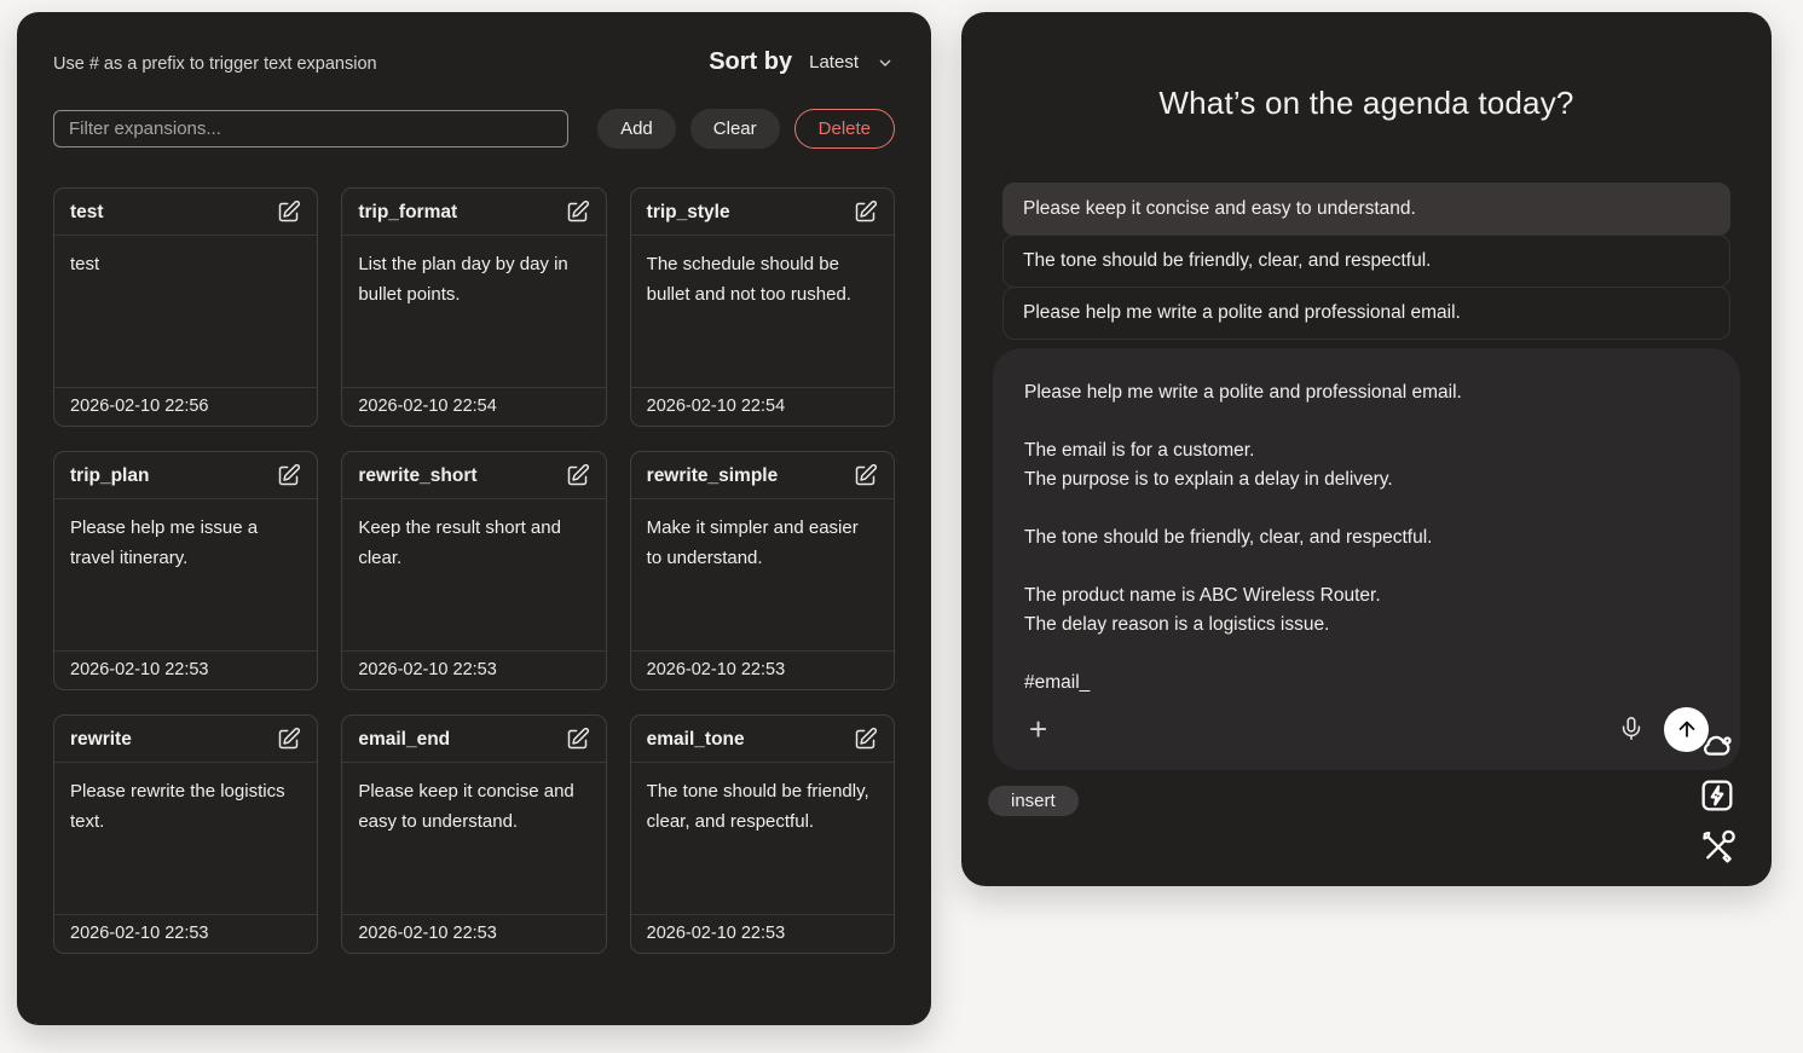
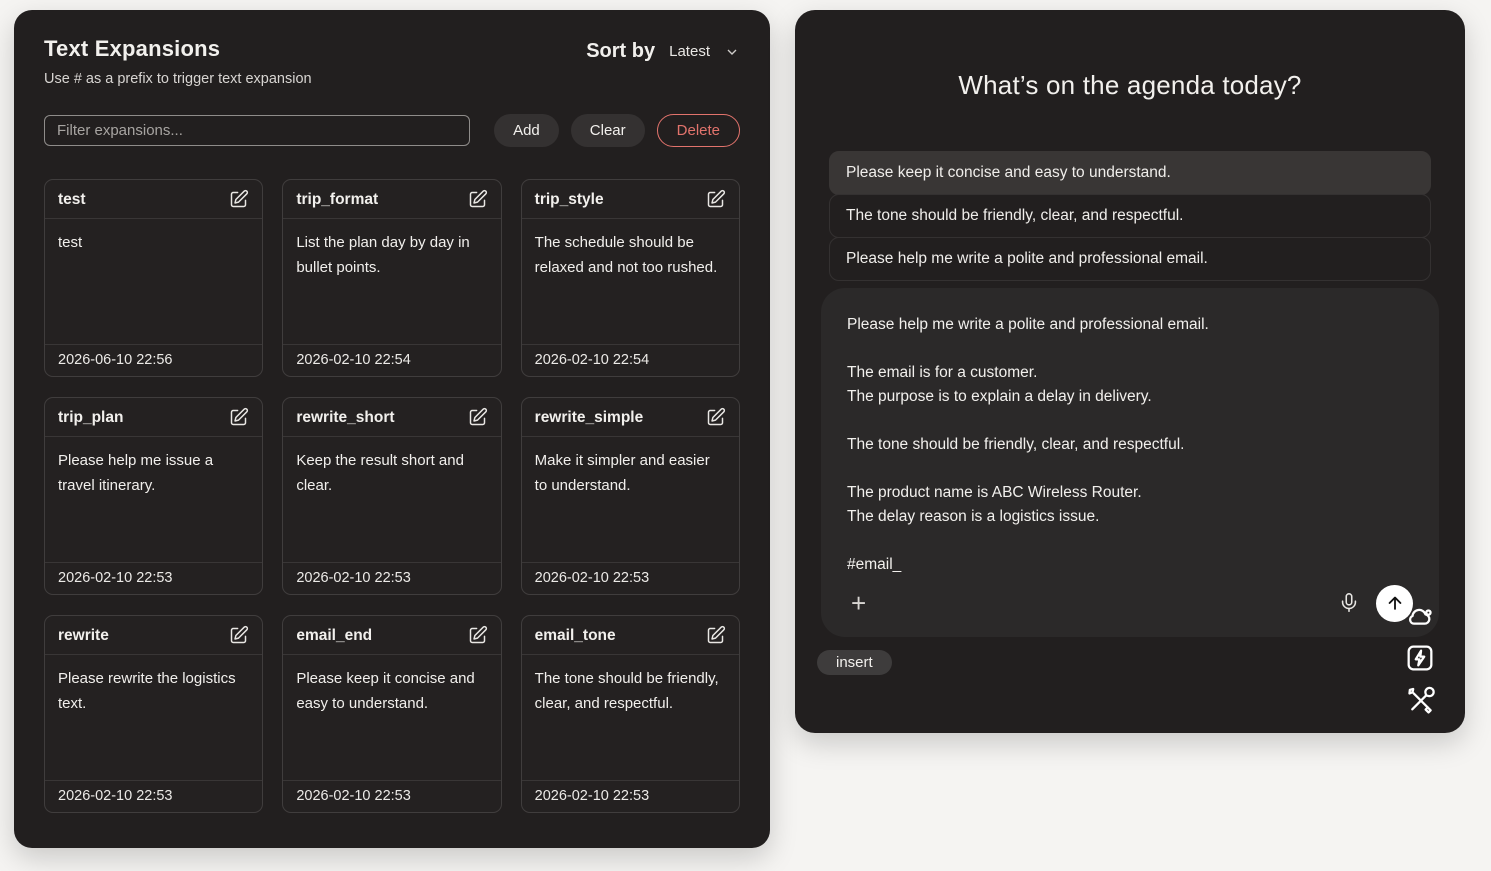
+ Text Expansions
  Use # as a prefix to trigger text expansion
  Sort by
  Latest
  Filter expansions...
  Add
  Clear
  Delete
  test
  test
- 2026-02-10 22:56
+ 2026-06-10 22:56
  trip_format
  List the plan day by day in bullet points.
  2026-02-10 22:54
  trip_style
- The schedule should be bullet and not too rushed.
+ The schedule should be relaxed and not too rushed.
  2026-02-10 22:54
  trip_plan
  Please help me issue a travel itinerary.
  2026-02-10 22:53
  rewrite_short
  Keep the result short and clear.
  2026-02-10 22:53
  rewrite_simple
  Make it simpler and easier to understand.
  2026-02-10 22:53
  rewrite
  Please rewrite the logistics text.
  2026-02-10 22:53
  email_end
  Please keep it concise and easy to understand.
  2026-02-10 22:53
  email_tone
  The tone should be friendly, clear, and respectful.
  2026-02-10 22:53
  What’s on the agenda today?
  Please keep it concise and easy to understand.
  The tone should be friendly, clear, and respectful.
  Please help me write a polite and professional email.
  Please help me write a polite and professional email.
  The email is for a customer.
  The purpose is to explain a delay in delivery.
  The tone should be friendly, clear, and respectful.
  The product name is ABC Wireless Router.
  The delay reason is a logistics issue.
  #email_
  +
  insert
